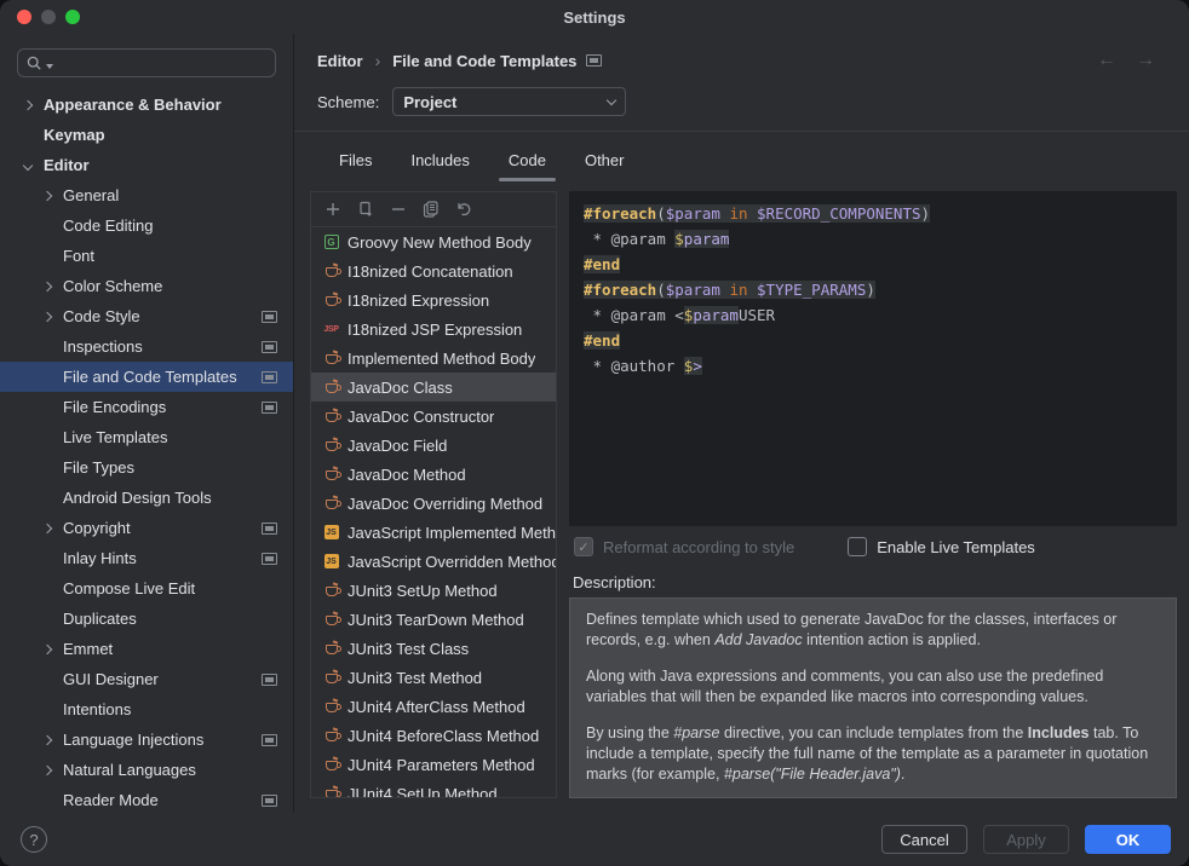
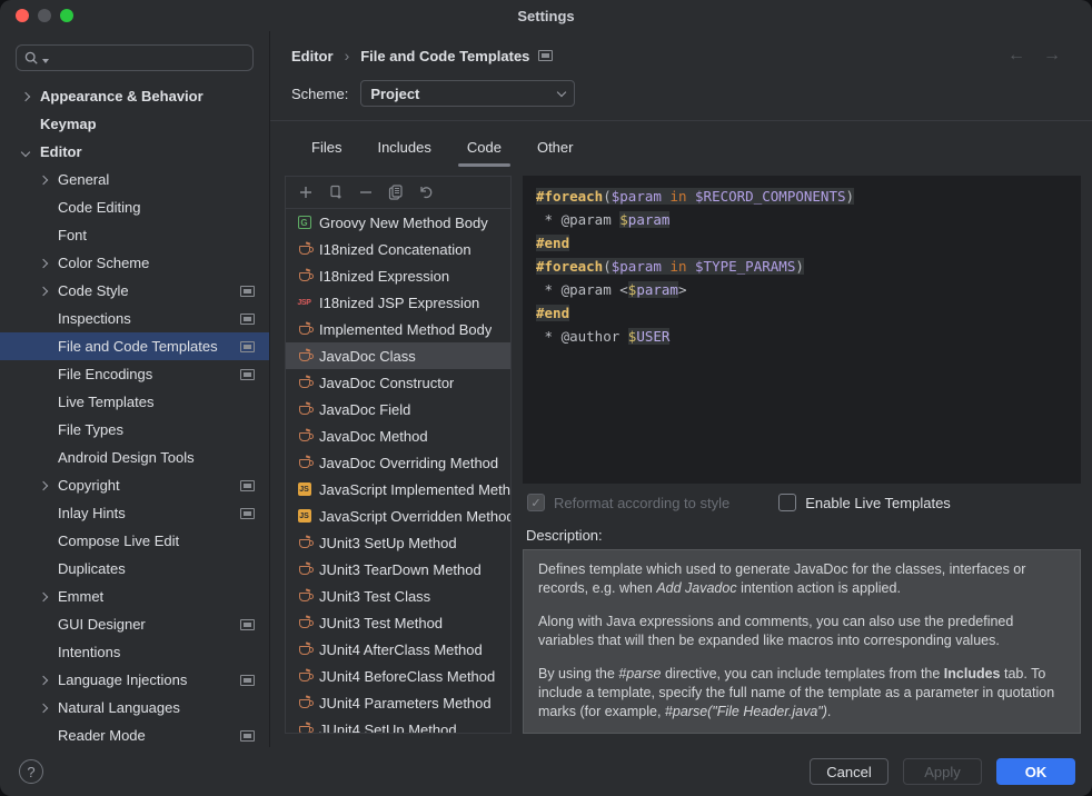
  Settings
  Appearance & Behavior
  Keymap
  Editor
  General
  Code Editing
  Font
  Color Scheme
  Code Style
  Inspections
  File and Code Templates
  File Encodings
  Live Templates
  File Types
  Android Design Tools
  Copyright
  Inlay Hints
  Compose Live Edit
  Duplicates
  Emmet
  GUI Designer
  Intentions
  Language Injections
  Natural Languages
  Reader Mode
  Editor
  ›
  File and Code Templates
  ←
  →
  Scheme:
  Project
  Files
  Includes
  Code
  Other
  G
  Groovy New Method Body
  I18nized Concatenation
  I18nized Expression
  I18nized JSP Expression
  Implemented Method Body
  JavaDoc Class
  JavaDoc Constructor
  JavaDoc Field
  JavaDoc Method
  JavaDoc Overriding Method
  JavaScript Implemented Meth
  JavaScript Overridden Method
  JUnit3 SetUp Method
  JUnit3 TearDown Method
  JUnit3 Test Class
  JUnit3 Test Method
  JUnit4 AfterClass Method
  JUnit4 BeforeClass Method
  JUnit4 Parameters Method
  JUnit4 SetUp Method
  #foreach($param in $RECORD_COMPONENTS)
  * @param $param
  #end
  #foreach($param in $TYPE_PARAMS)
- * @param <$paramUSER
+ * @param <$param>
  #end
- * @author $>
+ * @author $USER
  ✓
  Reformat according to style
  Enable Live Templates
  Description:
  Defines template which used to generate JavaDoc for the classes, interfaces or records, e.g. when Add Javadoc intention action is applied.
  Along with Java expressions and comments, you can also use the predefined variables that will then be expanded like macros into corresponding values.
  By using the #parse directive, you can include templates from the Includes tab. To include a template, specify the full name of the template as a parameter in quotation marks (for example, #parse("File Header.java").
  ?
  Cancel
  Apply
  OK
